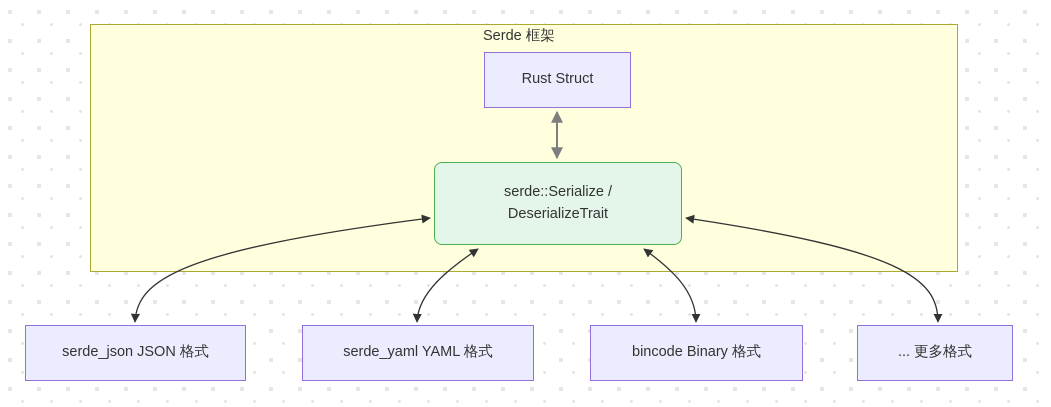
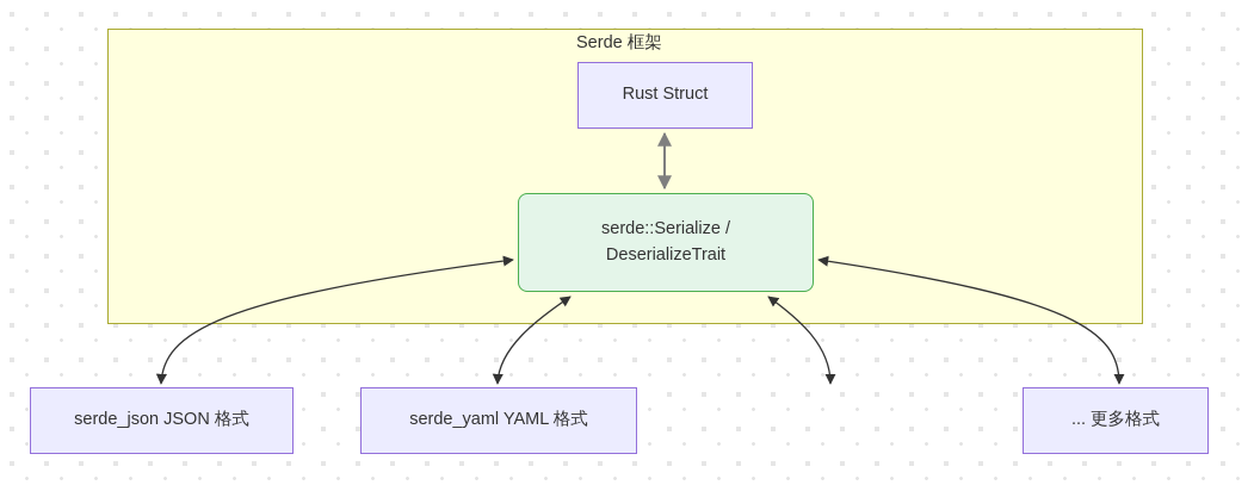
  Serde 框架
  Rust Struct
  serde::Serialize /
  DeserializeTrait
  serde_json JSON 格式
  serde_yaml YAML 格式
- bincode Binary 格式
  ... 更多格式
